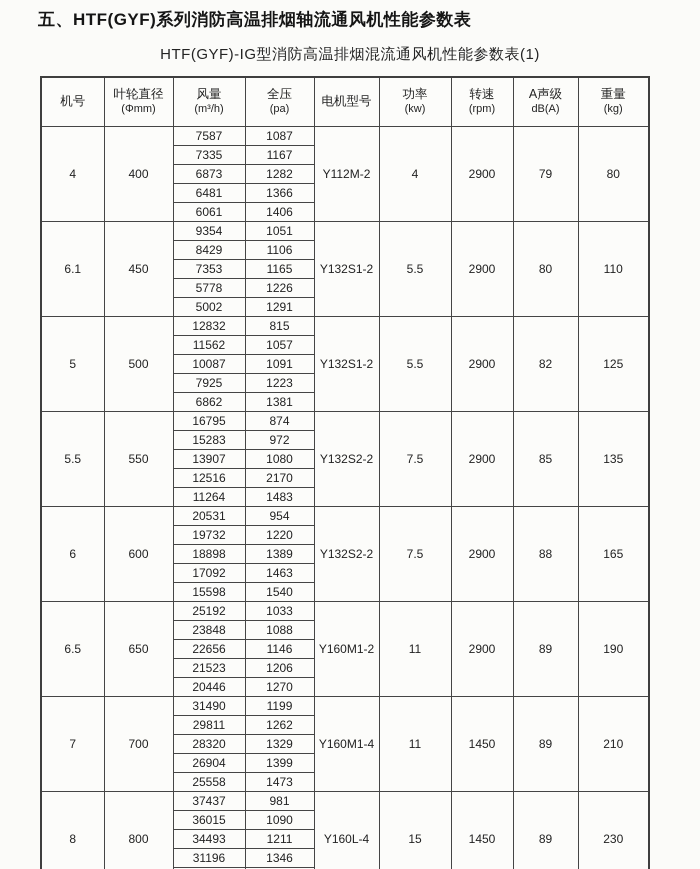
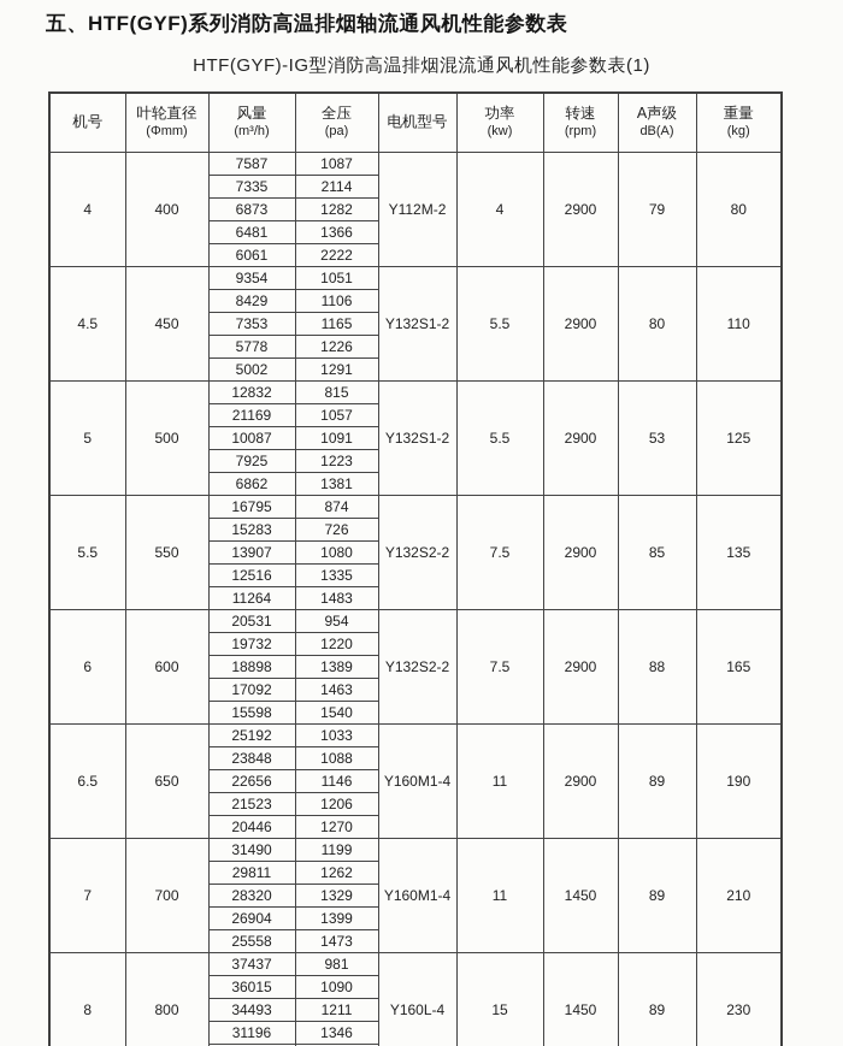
  五、HTF(GYF)系列消防高温排烟轴流通风机性能参数表
  HTF(GYF)-IG型消防高温排烟混流通风机性能参数表(1)
  机号	叶轮直径(Φmm)	风量(m³/h)	全压(pa)	电机型号	功率(kw)	转速(rpm)	A声级dB(A)	重量(kg)
  4	400	7587	1087	Y112M-2	4	2900	79	80
- 7335	1167
+ 7335	2114
  6873	1282
  6481	1366
- 6061	1406
+ 6061	2222
- 6.1	450	9354	1051	Y132S1-2	5.5	2900	80	110
+ 4.5	450	9354	1051	Y132S1-2	5.5	2900	80	110
  8429	1106
  7353	1165
  5778	1226
  5002	1291
- 5	500	12832	815	Y132S1-2	5.5	2900	82	125
+ 5	500	12832	815	Y132S1-2	5.5	2900	53	125
- 11562	1057
+ 21169	1057
  10087	1091
  7925	1223
  6862	1381
  5.5	550	16795	874	Y132S2-2	7.5	2900	85	135
- 15283	972
+ 15283	726
  13907	1080
- 12516	2170
+ 12516	1335
  11264	1483
  6	600	20531	954	Y132S2-2	7.5	2900	88	165
  19732	1220
  18898	1389
  17092	1463
  15598	1540
- 6.5	650	25192	1033	Y160M1-2	11	2900	89	190
+ 6.5	650	25192	1033	Y160M1-4	11	2900	89	190
  23848	1088
  22656	1146
  21523	1206
  20446	1270
  7	700	31490	1199	Y160M1-4	11	1450	89	210
  29811	1262
  28320	1329
  26904	1399
  25558	1473
  8	800	37437	981	Y160L-4	15	1450	89	230
  36015	1090
  34493	1211
  31196	1346
